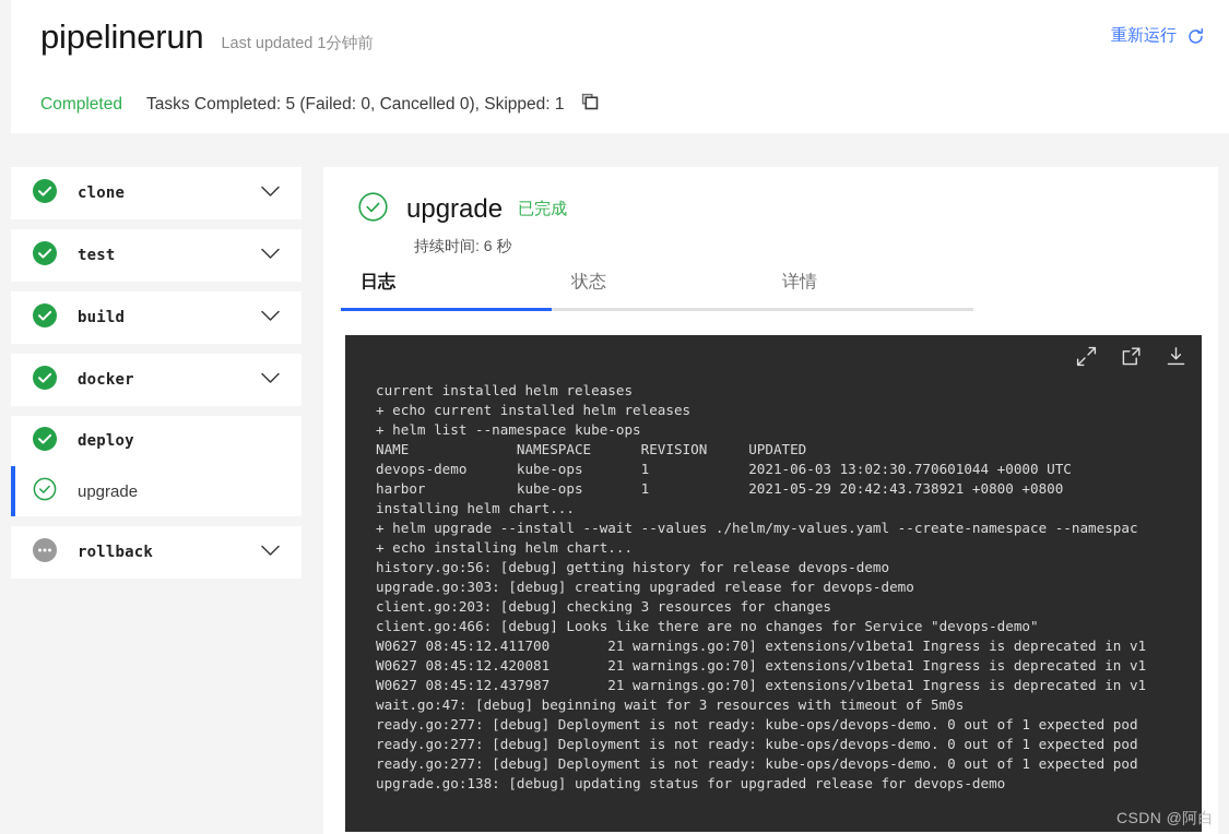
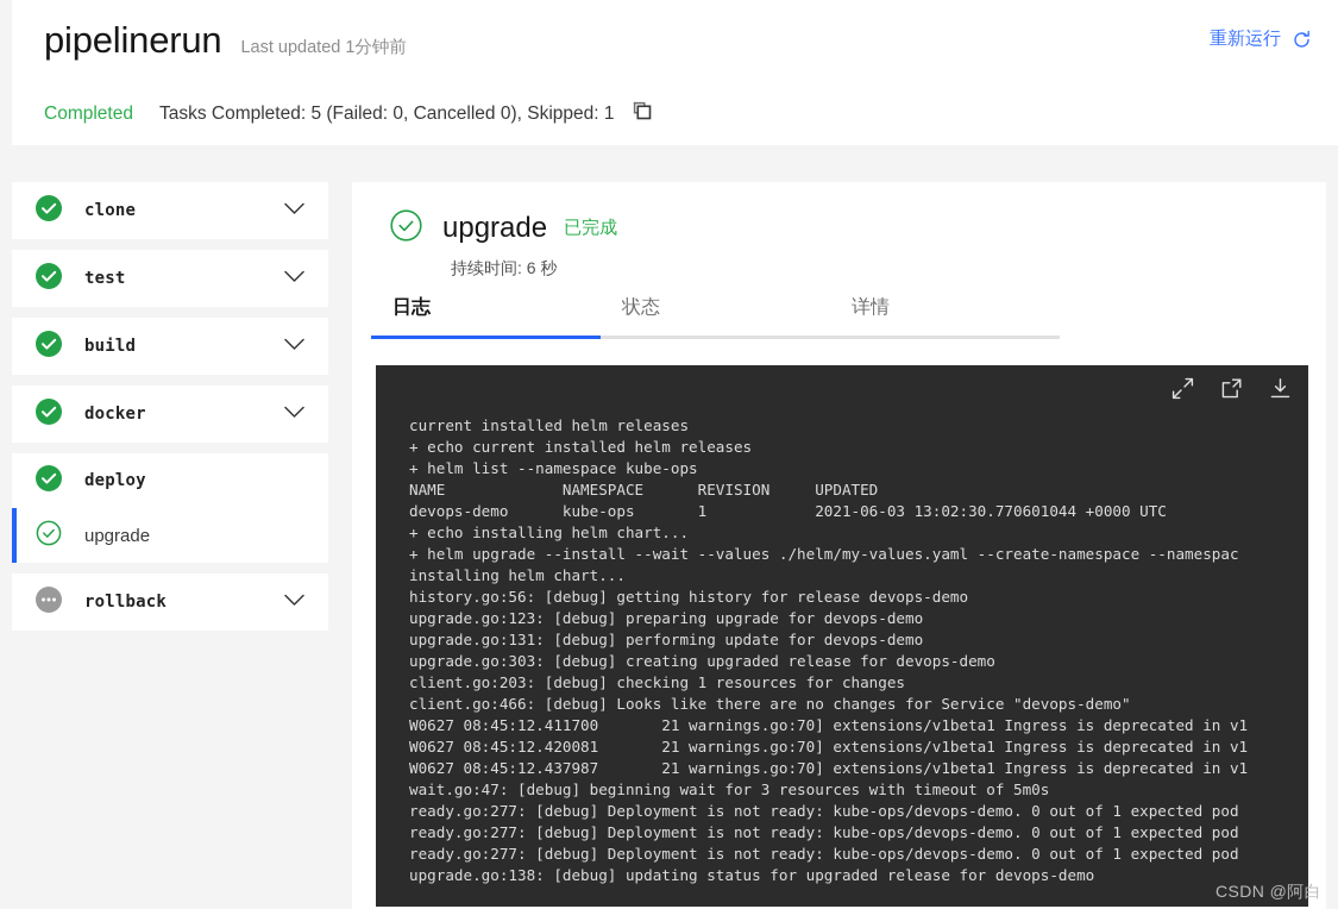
  pipelinerun
  Last updated 1分钟前
  重新运行
  Completed
  Tasks Completed: 5 (Failed: 0, Cancelled 0), Skipped: 1
  clone
  test
  build
  docker
  deploy
  upgrade
  rollback
  upgrade
  已完成
  持续时间: 6 秒
  日志
  状态
  详情
  current installed helm releases
  + echo current installed helm releases
  + helm list --namespace kube-ops
  NAME NAMESPACE REVISION UPDATED
  devops-demo kube-ops 1 2021-06-03 13:02:30.770601044 +0000 UTC
- harbor kube-ops 1 2021-05-29 20:42:43.738921 +0800 +0800
- installing helm chart...
+ + echo installing helm chart...
  + helm upgrade --install --wait --values ./helm/my-values.yaml --create-namespace --namespac
- + echo installing helm chart...
+ installing helm chart...
  history.go:56: [debug] getting history for release devops-demo
+ upgrade.go:123: [debug] preparing upgrade for devops-demo
+ upgrade.go:131: [debug] performing update for devops-demo
  upgrade.go:303: [debug] creating upgraded release for devops-demo
- client.go:203: [debug] checking 3 resources for changes
+ client.go:203: [debug] checking 1 resources for changes
  client.go:466: [debug] Looks like there are no changes for Service "devops-demo"
  W0627 08:45:12.411700 21 warnings.go:70] extensions/v1beta1 Ingress is deprecated in v1
  W0627 08:45:12.420081 21 warnings.go:70] extensions/v1beta1 Ingress is deprecated in v1
  W0627 08:45:12.437987 21 warnings.go:70] extensions/v1beta1 Ingress is deprecated in v1
  wait.go:47: [debug] beginning wait for 3 resources with timeout of 5m0s
  ready.go:277: [debug] Deployment is not ready: kube-ops/devops-demo. 0 out of 1 expected pod
  ready.go:277: [debug] Deployment is not ready: kube-ops/devops-demo. 0 out of 1 expected pod
  ready.go:277: [debug] Deployment is not ready: kube-ops/devops-demo. 0 out of 1 expected pod
  upgrade.go:138: [debug] updating status for upgraded release for devops-demo
  CSDN @阿白
